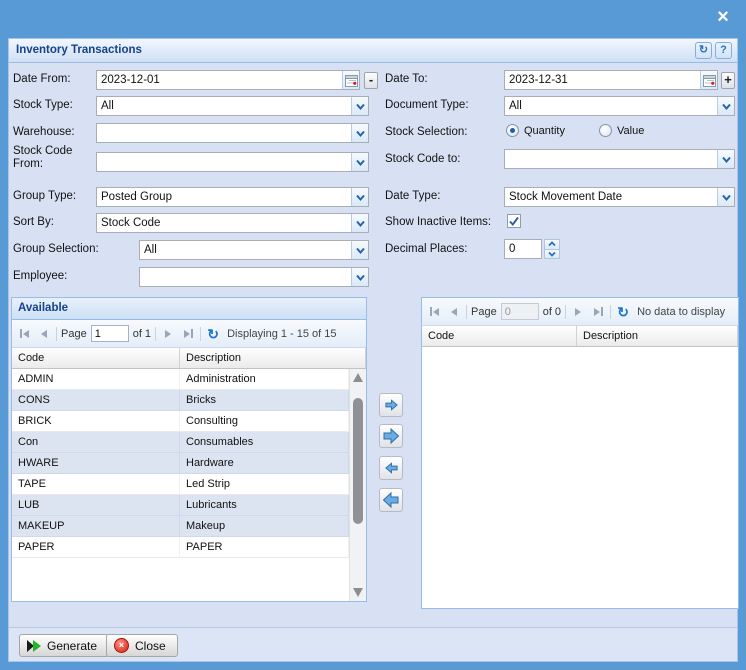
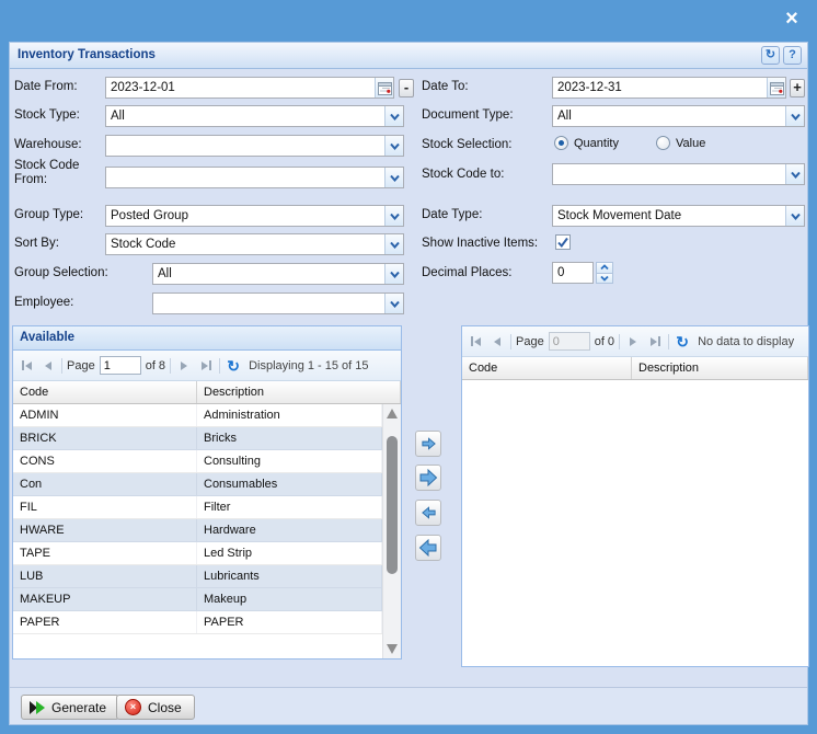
  ×
  Inventory Transactions
  ↻
  ?
  Date From:
  Stock Type:
  Warehouse:
  Stock Code From:
  Group Type:
  Sort By:
  Group Selection:
  Employee:
  Date To:
  Document Type:
  Stock Selection:
  Stock Code to:
  Date Type:
  Show Inactive Items:
  Decimal Places:
  2023-12-01
  -
  All
  Posted Group
  Stock Code
  All
  2023-12-31
  +
  All
  Quantity
  Value
  Stock Movement Date
  0
  Available
  Page
  1
- of 1
+ of 8
  ↻
  Displaying 1 - 15 of 15
  Code
  Description
  ADMIN
  Administration
- CONS
+ BRICK
  Bricks
- BRICK
+ CONS
  Consulting
  Con
  Consumables
+ FIL
+ Filter
  HWARE
  Hardware
  TAPE
  Led Strip
  LUB
  Lubricants
  MAKEUP
  Makeup
  PAPER
  PAPER
  Page
  0
  of 0
  ↻
  No data to display
  Code
  Description
  Generate
  ×
  Close
